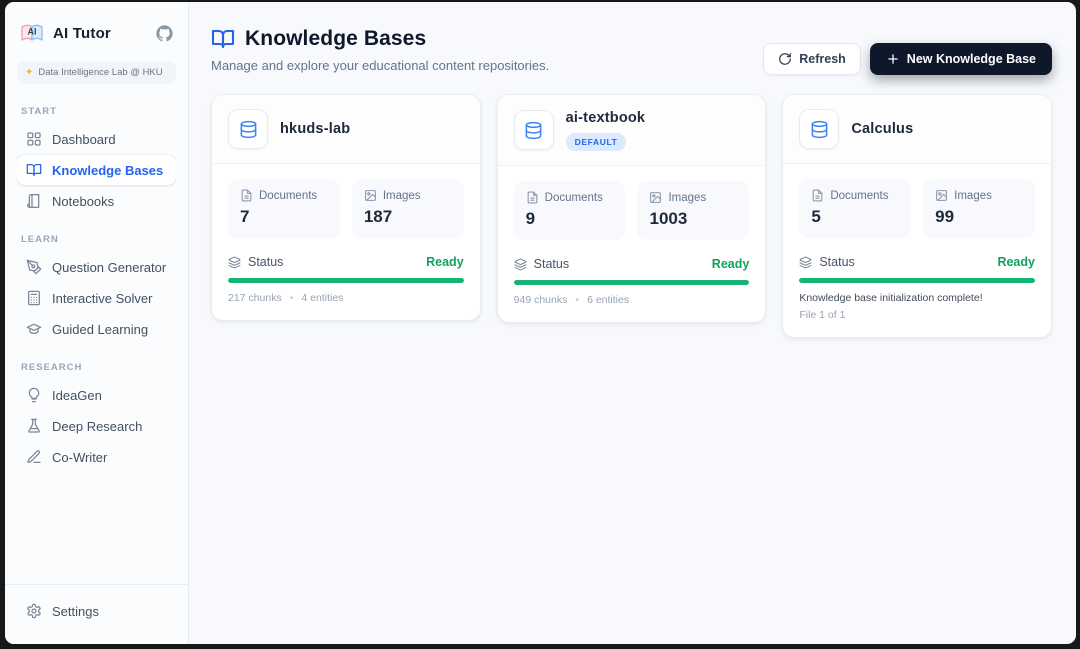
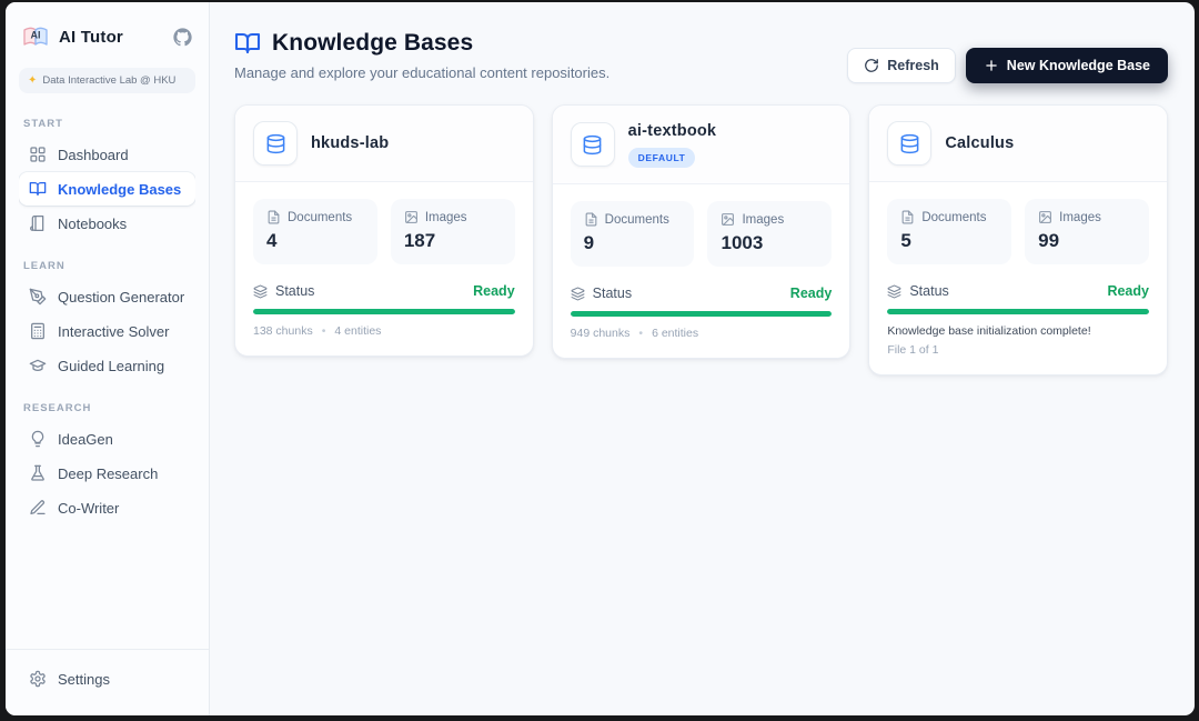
  AI
  AI Tutor
  ✦
- Data Intelligence Lab @ HKU
+ Data Interactive Lab @ HKU
  START
  Dashboard
  Knowledge Bases
  Notebooks
  LEARN
  Question Generator
  Interactive Solver
  Guided Learning
  RESEARCH
  IdeaGen
  Deep Research
  Co-Writer
  Settings
  Knowledge Bases
  Manage and explore your educational content repositories.
  Refresh
  New Knowledge Base
  hkuds-lab
  Documents
- 7
+ 4
  Images
  187
  Status
  Ready
- 217 chunks
+ 138 chunks
  4 entities
  ai-textbook
  DEFAULT
  Documents
  9
  Images
  1003
  Status
  Ready
  949 chunks
  6 entities
  Calculus
  Documents
  5
  Images
  99
  Status
  Ready
  Knowledge base initialization complete!
  File 1 of 1
